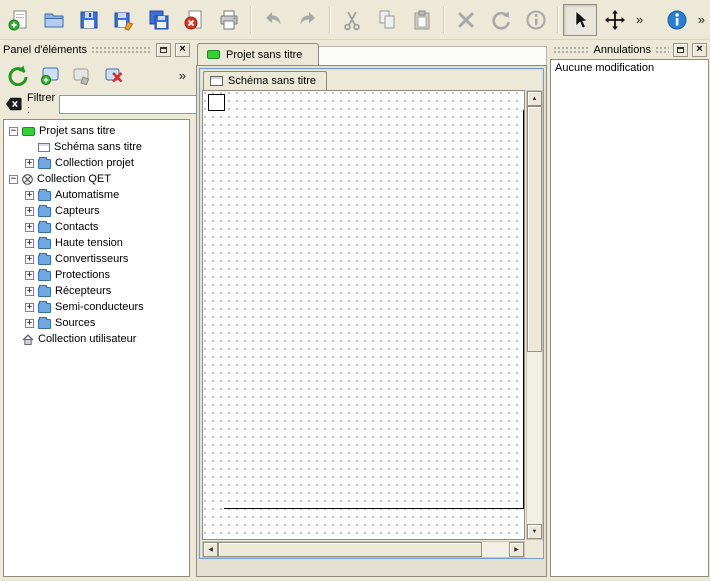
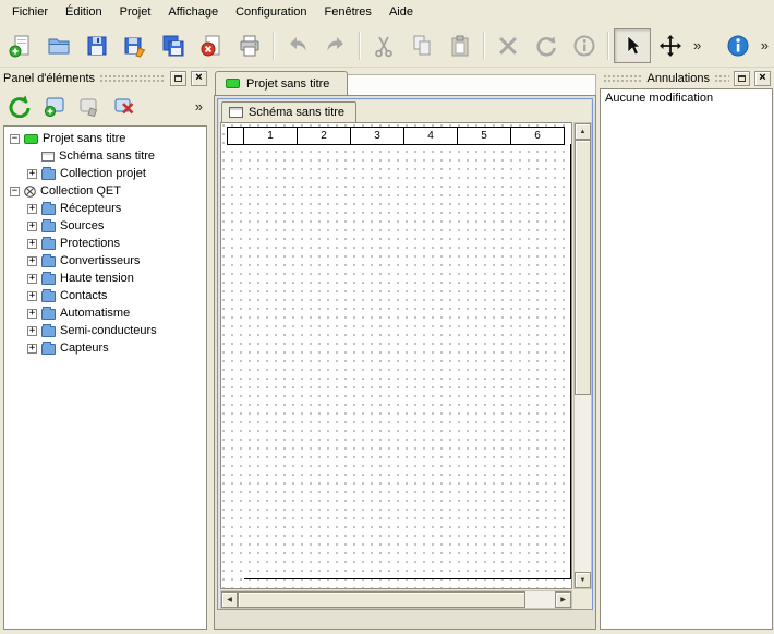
+ Fichier
+ Édition
+ Projet
+ Affichage
+ Configuration
+ Fenêtres
+ Aide
  »
  »
  Panel d'éléments
  ×
  »
- Filtrer :
  −
  Projet sans titre
  Schéma sans titre
  +
  Collection projet
  −
  Collection QET
  +
- Automatisme
+ Récepteurs
  +
- Capteurs
+ Sources
  +
- Contacts
+ Protections
  +
- Haute tension
+ Convertisseurs
  +
- Convertisseurs
+ Haute tension
  +
- Protections
+ Contacts
  +
- Récepteurs
+ Automatisme
  +
  Semi-conducteurs
  +
- Sources
+ Capteurs
- Collection utilisateur
  Projet sans titre
  Schéma sans titre
+ 1
+ 2
+ 3
+ 4
+ 5
+ 6
  Annulations
  ×
  Aucune modification
